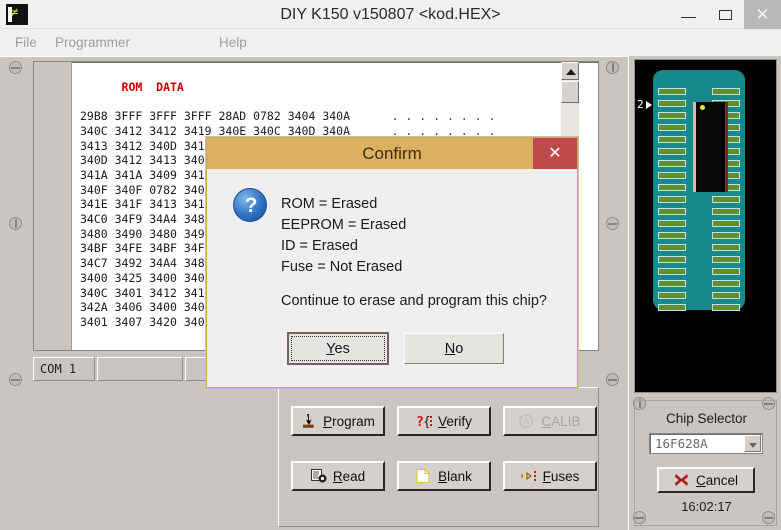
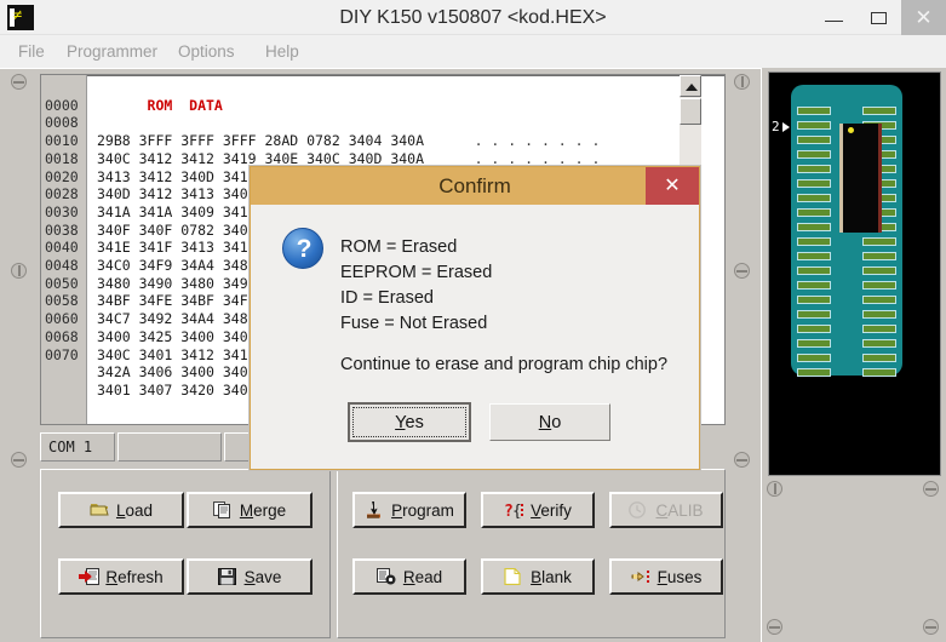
  ≠
  DIY K150 v150807 <kod.HEX>
  ✕
  File
  Programmer
+ Options
  Help
+ 0000
+ 0008
+ 0010
+ 0018
+ 0020
+ 0028
+ 0030
+ 0038
+ 0040
+ 0048
+ 0050
+ 0058
+ 0060
+ 0068
+ 0070
  COM 1
+ Load
+ Merge
+ Refresh
+ Save
  Program
  ?
  {
  Verify
  CALIB
  Read
  Blank
  Fuses
  2
- Chip Selector
- 16F628A
- Cancel
- 16:02:17
  Confirm
  ✕
  ?
  ROM = Erased
  EEPROM = Erased
  ID = Erased
  Fuse = Not Erased
- Continue to erase and program this chip?
+ Continue to erase and program chip chip?
  Yes
  No
